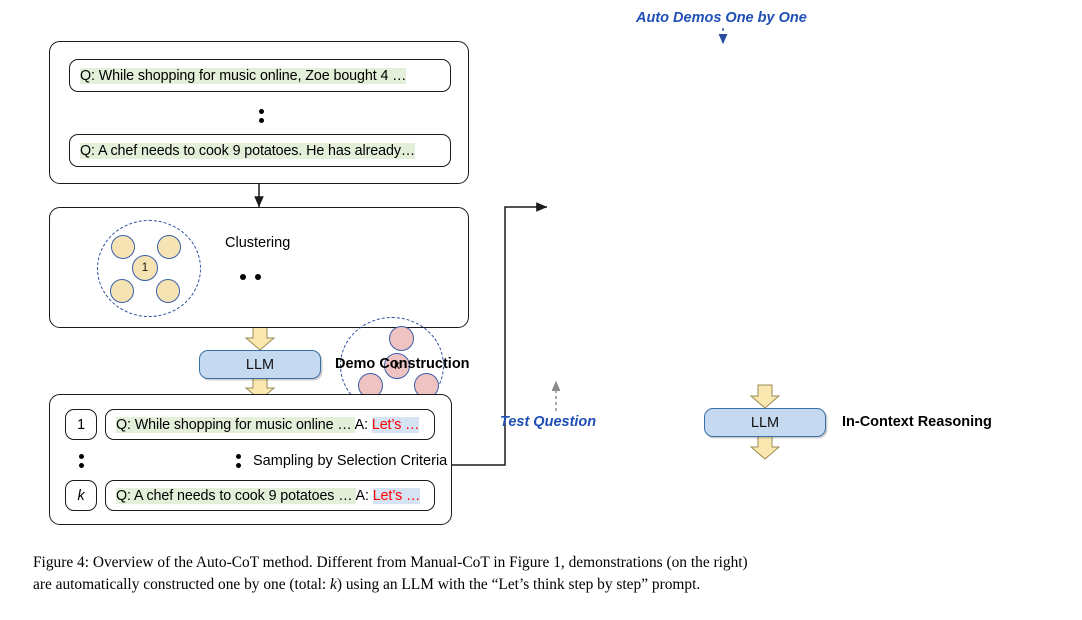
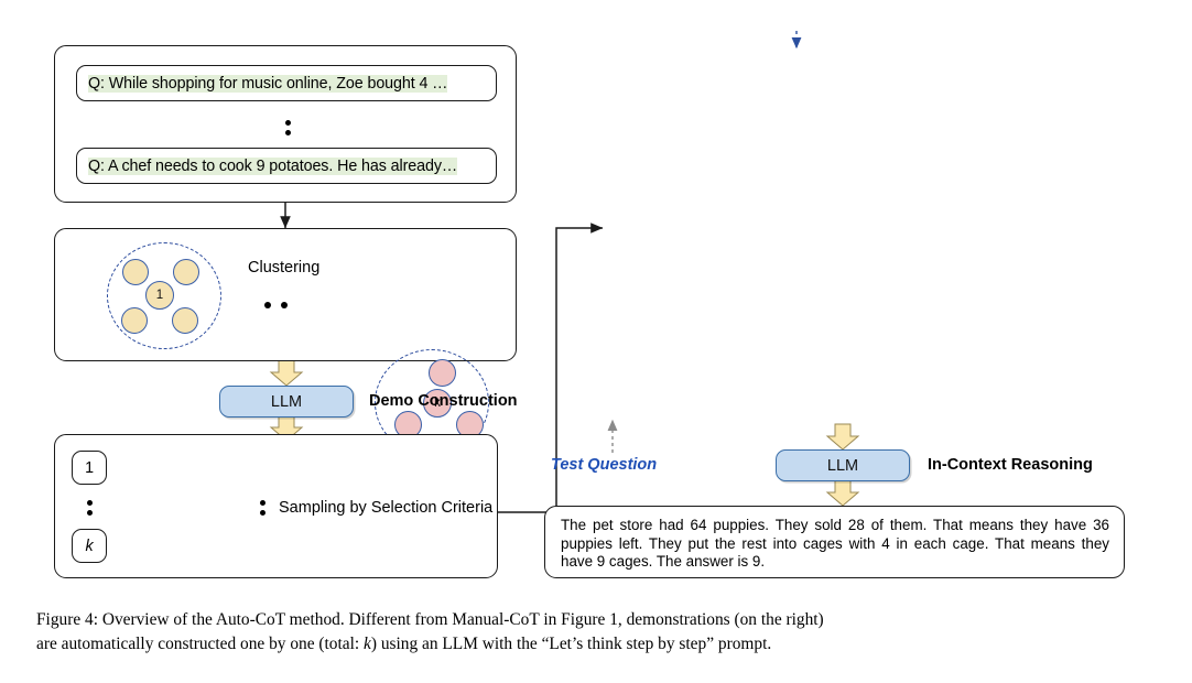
  Q: While shopping for music online, Zoe bought 4 …
  Q: A chef needs to cook 9 potatoes. He has already…
  1
  Clustering
  k
  LLM
  Demo Construction
  1
- Q: While shopping for music online … A: Let’s …
  Sampling by Selection Criteria
  k
- Q: A chef needs to cook 9 potatoes … A: Let’s …
- Auto Demos One by One
  Test Question
  LLM
  In-Context Reasoning
+ The pet store had 64 puppies. They sold 28 of them. That means they have 36 puppies left. They put the rest into cages with 4 in each cage. That means they have 9 cages. The answer is 9.
  Figure 4: Overview of the Auto-CoT method. Different from Manual-CoT in Figure 1, demonstrations (on the right)
  are automatically constructed one by one (total: k) using an LLM with the “Let’s think step by step” prompt.
